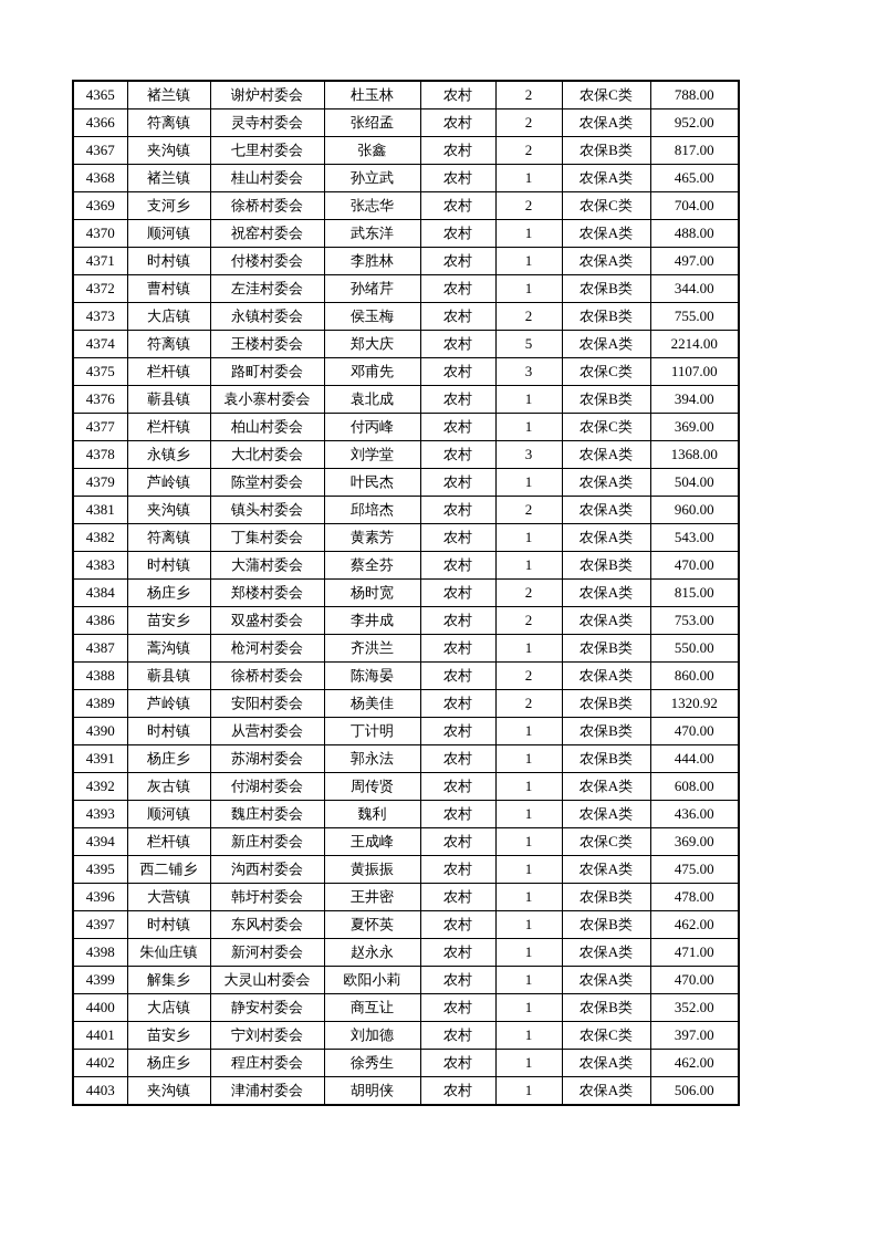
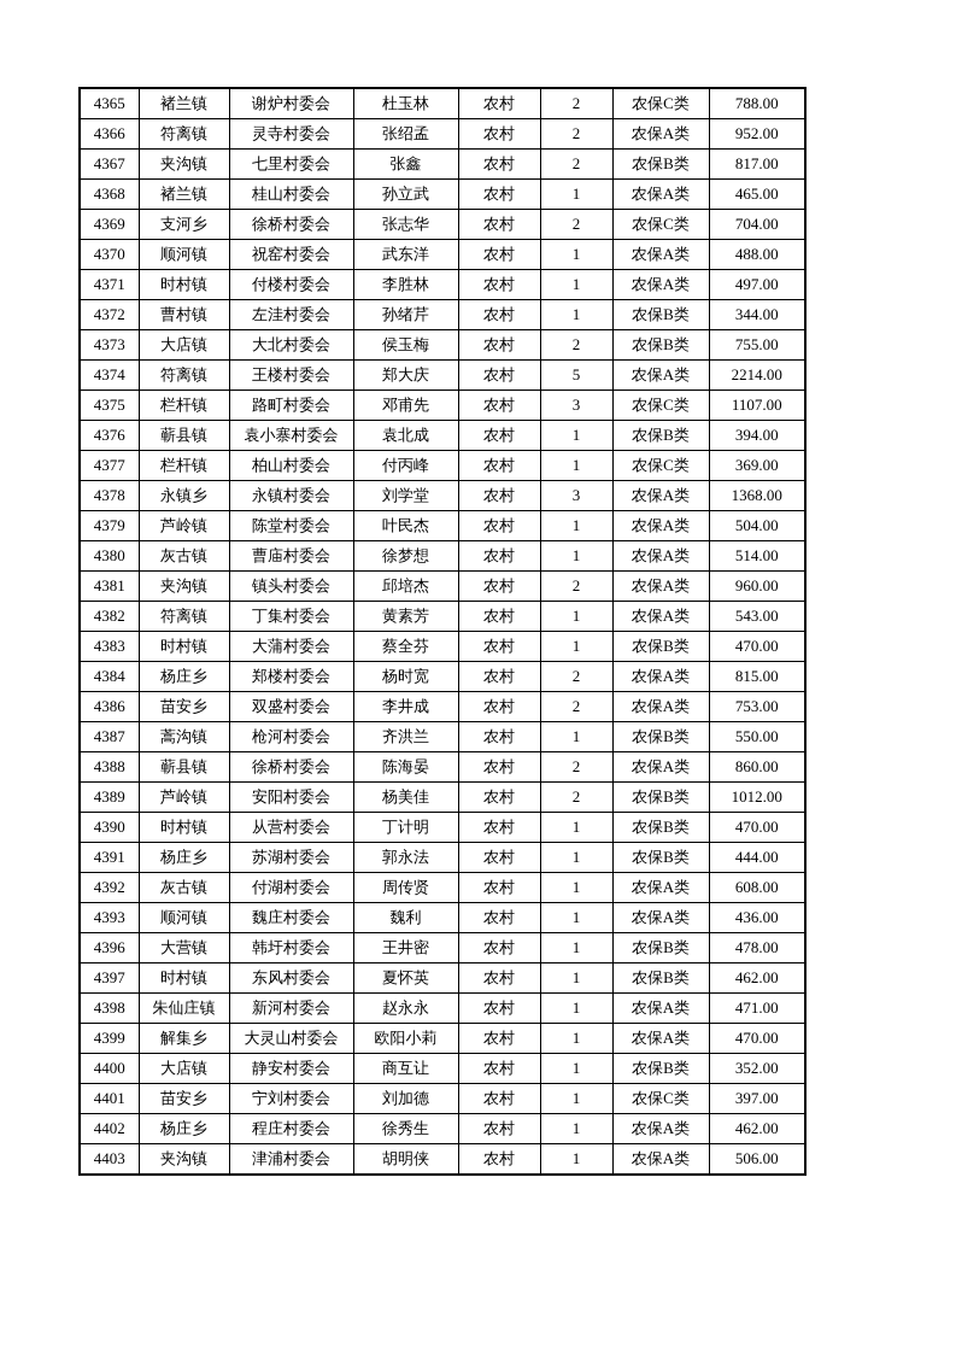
  4365	褚兰镇	谢炉村委会	杜玉林	农村	2	农保C类	788.00
  4366	符离镇	灵寺村委会	张绍孟	农村	2	农保A类	952.00
  4367	夹沟镇	七里村委会	张鑫	农村	2	农保B类	817.00
  4368	褚兰镇	桂山村委会	孙立武	农村	1	农保A类	465.00
  4369	支河乡	徐桥村委会	张志华	农村	2	农保C类	704.00
  4370	顺河镇	祝窑村委会	武东洋	农村	1	农保A类	488.00
  4371	时村镇	付楼村委会	李胜林	农村	1	农保A类	497.00
  4372	曹村镇	左洼村委会	孙绪芹	农村	1	农保B类	344.00
- 4373	大店镇	永镇村委会	侯玉梅	农村	2	农保B类	755.00
+ 4373	大店镇	大北村委会	侯玉梅	农村	2	农保B类	755.00
  4374	符离镇	王楼村委会	郑大庆	农村	5	农保A类	2214.00
  4375	栏杆镇	路町村委会	邓甫先	农村	3	农保C类	1107.00
  4376	蕲县镇	袁小寨村委会	袁北成	农村	1	农保B类	394.00
  4377	栏杆镇	柏山村委会	付丙峰	农村	1	农保C类	369.00
- 4378	永镇乡	大北村委会	刘学堂	农村	3	农保A类	1368.00
+ 4378	永镇乡	永镇村委会	刘学堂	农村	3	农保A类	1368.00
  4379	芦岭镇	陈堂村委会	叶民杰	农村	1	农保A类	504.00
+ 4380	灰古镇	曹庙村委会	徐梦想	农村	1	农保A类	514.00
  4381	夹沟镇	镇头村委会	邱培杰	农村	2	农保A类	960.00
  4382	符离镇	丁集村委会	黄素芳	农村	1	农保A类	543.00
  4383	时村镇	大蒲村委会	蔡全芬	农村	1	农保B类	470.00
  4384	杨庄乡	郑楼村委会	杨时宽	农村	2	农保A类	815.00
  4386	苗安乡	双盛村委会	李井成	农村	2	农保A类	753.00
  4387	蒿沟镇	枪河村委会	齐洪兰	农村	1	农保B类	550.00
  4388	蕲县镇	徐桥村委会	陈海晏	农村	2	农保A类	860.00
- 4389	芦岭镇	安阳村委会	杨美佳	农村	2	农保B类	1320.92
+ 4389	芦岭镇	安阳村委会	杨美佳	农村	2	农保B类	1012.00
  4390	时村镇	从营村委会	丁计明	农村	1	农保B类	470.00
  4391	杨庄乡	苏湖村委会	郭永法	农村	1	农保B类	444.00
  4392	灰古镇	付湖村委会	周传贤	农村	1	农保A类	608.00
  4393	顺河镇	魏庄村委会	魏利	农村	1	农保A类	436.00
- 4394	栏杆镇	新庄村委会	王成峰	农村	1	农保C类	369.00
- 4395	西二铺乡	沟西村委会	黄振振	农村	1	农保A类	475.00
  4396	大营镇	韩圩村委会	王井密	农村	1	农保B类	478.00
  4397	时村镇	东风村委会	夏怀英	农村	1	农保B类	462.00
  4398	朱仙庄镇	新河村委会	赵永永	农村	1	农保A类	471.00
  4399	解集乡	大灵山村委会	欧阳小莉	农村	1	农保A类	470.00
  4400	大店镇	静安村委会	商互让	农村	1	农保B类	352.00
  4401	苗安乡	宁刘村委会	刘加德	农村	1	农保C类	397.00
  4402	杨庄乡	程庄村委会	徐秀生	农村	1	农保A类	462.00
  4403	夹沟镇	津浦村委会	胡明侠	农村	1	农保A类	506.00
